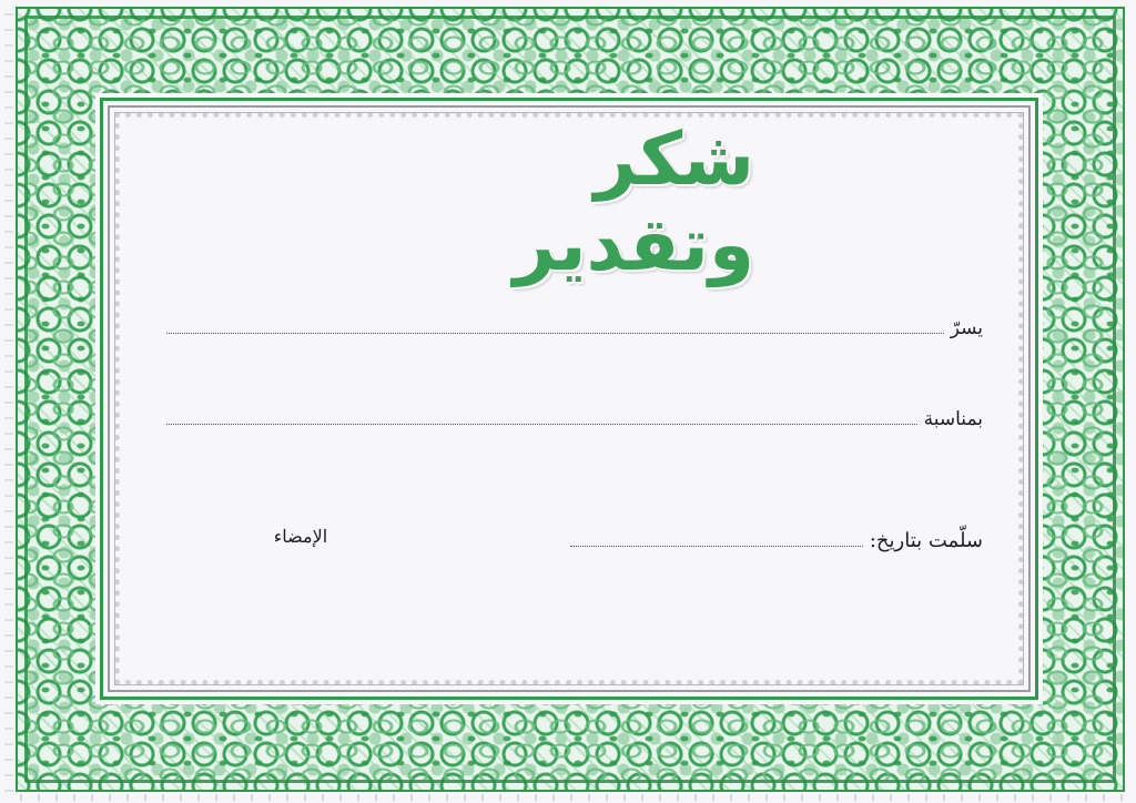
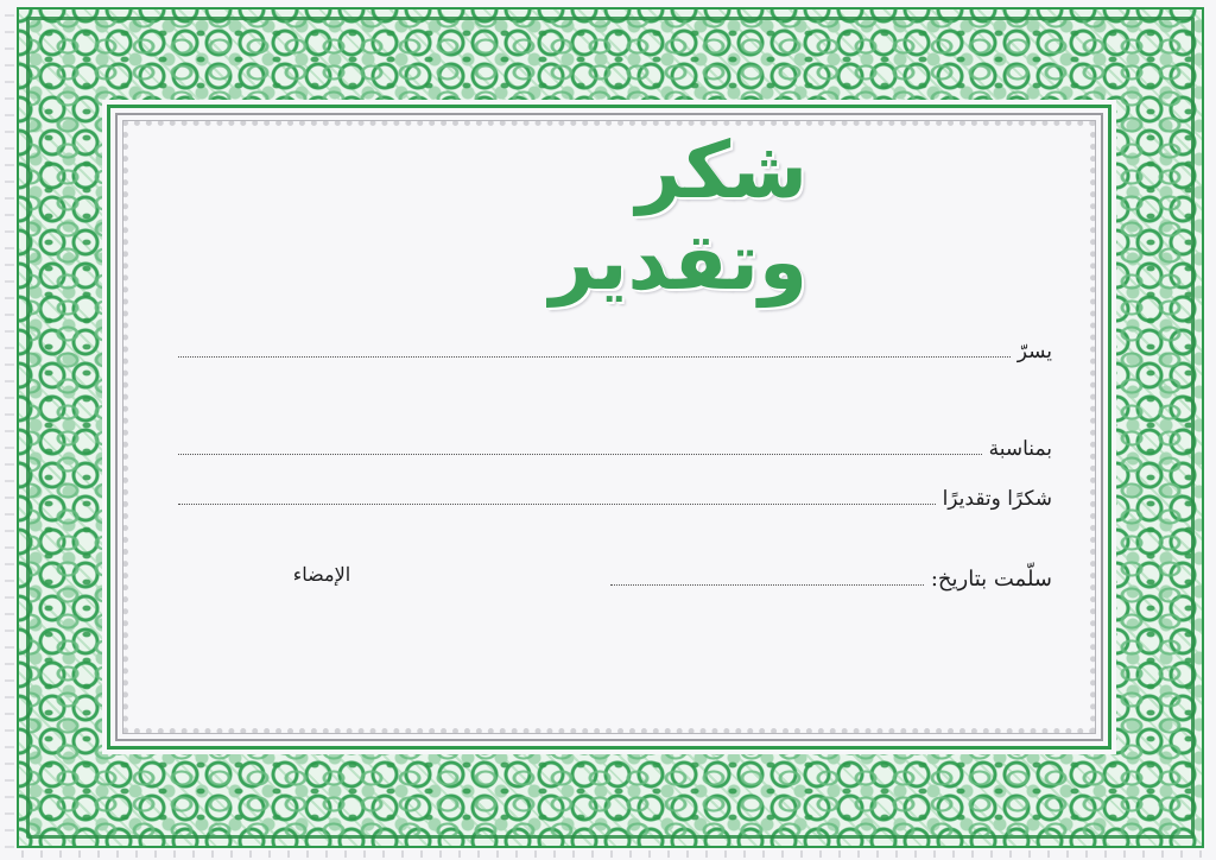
  شكر وتقدير
  يسرّ
  بمناسبة
+ شكرًا وتقديرًا
  سلّمت بتاريخ:
  الإمضاء
